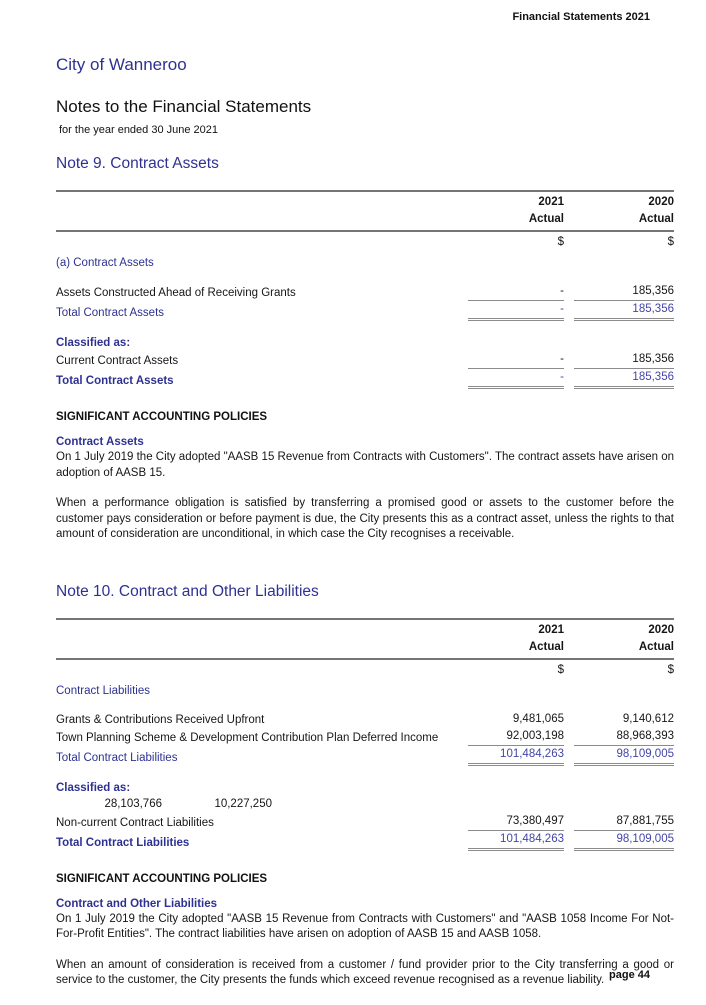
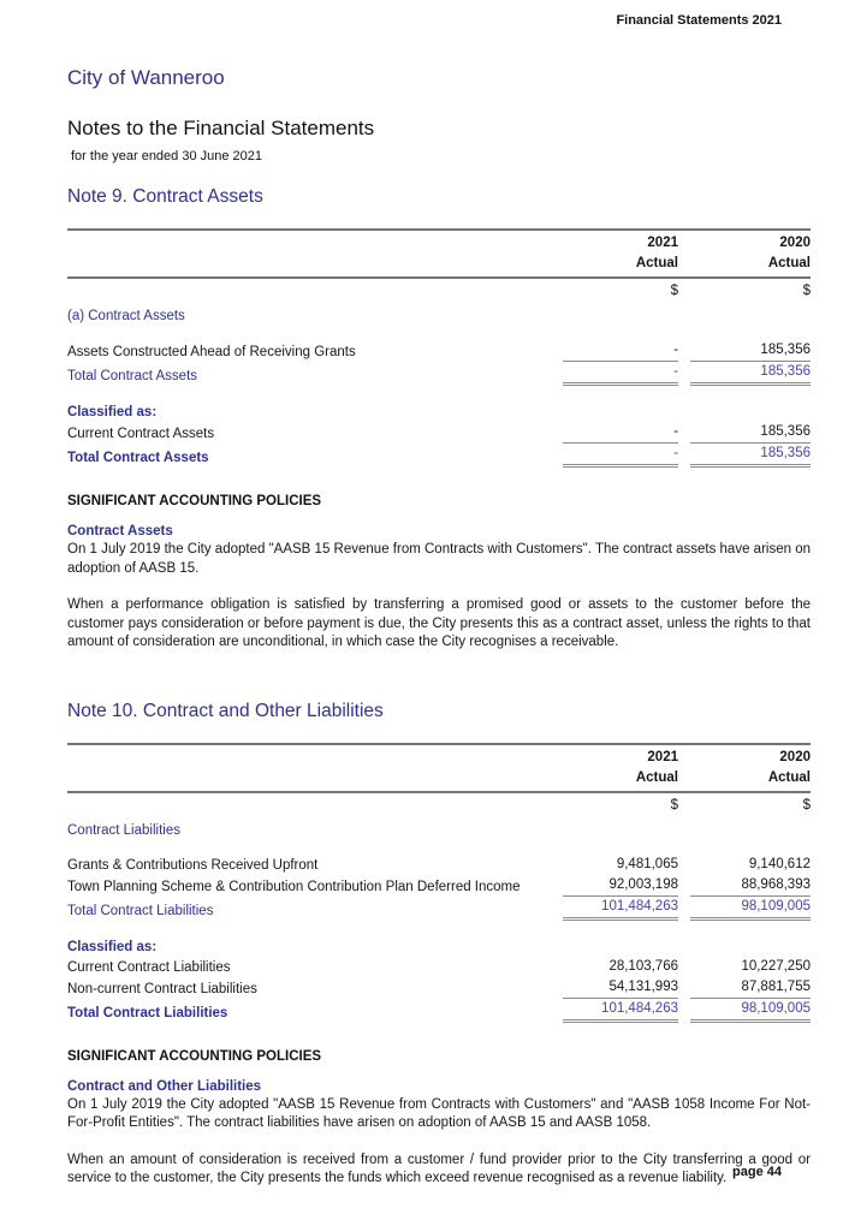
  Financial Statements 2021
  City of Wanneroo
  Notes to the Financial Statements
  for the year ended 30 June 2021
  Note 9. Contract Assets
  2021
  2020
  Actual
  Actual
  $
  $
  (a) Contract Assets
  Assets Constructed Ahead of Receiving Grants
  -
  185,356
  Total Contract Assets
  -
  185,356
  Classified as:
  Current Contract Assets
  -
  185,356
  Total Contract Assets
  -
  185,356
  SIGNIFICANT ACCOUNTING POLICIES
  Contract Assets
  On 1 July 2019 the City adopted "AASB 15 Revenue from Contracts with Customers". The contract assets have arisen on adoption of AASB 15.
  When a performance obligation is satisfied by transferring a promised good or assets to the customer before the customer pays consideration or before payment is due, the City presents this as a contract asset, unless the rights to that amount of consideration are unconditional, in which case the City recognises a receivable.
  Note 10. Contract and Other Liabilities
  2021
  2020
  Actual
  Actual
  $
  $
  Contract Liabilities
  Grants & Contributions Received Upfront
  9,481,065
  9,140,612
- Town Planning Scheme & Development Contribution Plan Deferred Income
+ Town Planning Scheme & Contribution Contribution Plan Deferred Income
  92,003,198
  88,968,393
  Total Contract Liabilities
  101,484,263
  98,109,005
  Classified as:
+ Current Contract Liabilities
  28,103,766
  10,227,250
  Non-current Contract Liabilities
- 73,380,497
+ 54,131,993
  87,881,755
  Total Contract Liabilities
  101,484,263
  98,109,005
  SIGNIFICANT ACCOUNTING POLICIES
  Contract and Other Liabilities
  On 1 July 2019 the City adopted "AASB 15 Revenue from Contracts with Customers" and "AASB 1058 Income For Not-For-Profit Entities". The contract liabilities have arisen on adoption of AASB 15 and AASB 1058.
  When an amount of consideration is received from a customer / fund provider prior to the City transferring a good or service to the customer, the City presents the funds which exceed revenue recognised as a revenue liability.
  page 44
